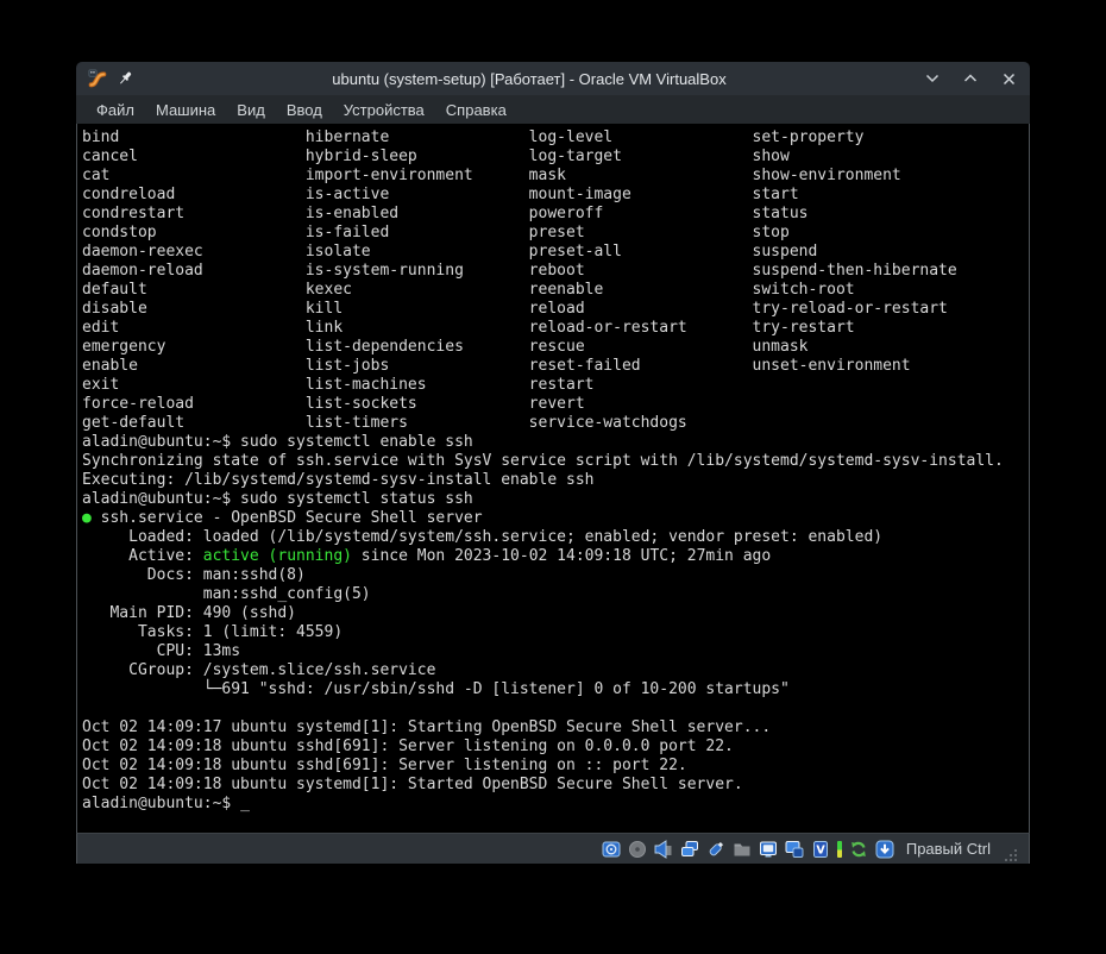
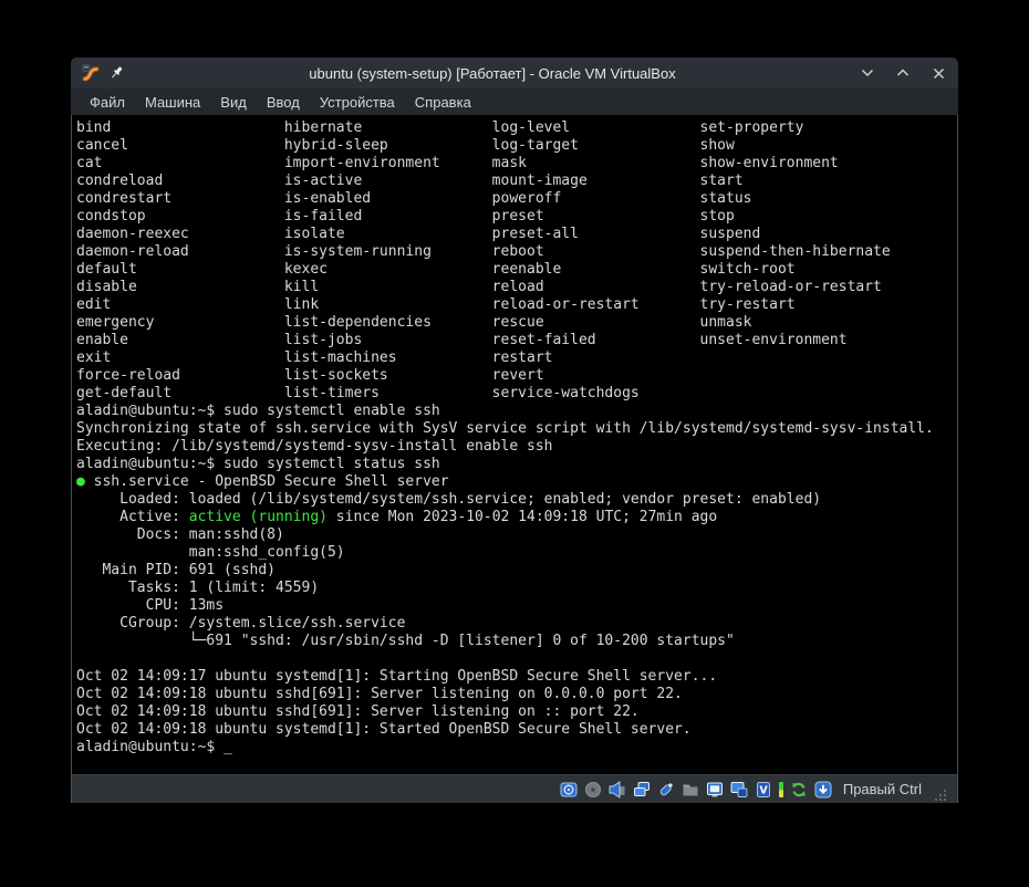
  ubuntu (system-setup) [Работает] - Oracle VM VirtualBox
  Файл
  Машина
  Вид
  Ввод
  Устройства
  Справка
  bind hibernate log-level set-property
  cancel hybrid-sleep log-target show
  cat import-environment mask show-environment
  condreload is-active mount-image start
  condrestart is-enabled poweroff status
  condstop is-failed preset stop
  daemon-reexec isolate preset-all suspend
  daemon-reload is-system-running reboot suspend-then-hibernate
  default kexec reenable switch-root
  disable kill reload try-reload-or-restart
  edit link reload-or-restart try-restart
  emergency list-dependencies rescue unmask
  enable list-jobs reset-failed unset-environment
  exit list-machines restart
  force-reload list-sockets revert
  get-default list-timers service-watchdogs
  aladin@ubuntu:~$ sudo systemctl enable ssh
  Synchronizing state of ssh.service with SysV service script with /lib/systemd/systemd-sysv-install.
  Executing: /lib/systemd/systemd-sysv-install enable ssh
  aladin@ubuntu:~$ sudo systemctl status ssh
  ● ssh.service - OpenBSD Secure Shell server
  Loaded: loaded (/lib/systemd/system/ssh.service; enabled; vendor preset: enabled)
  Active: active (running) since Mon 2023-10-02 14:09:18 UTC; 27min ago
  Docs: man:sshd(8)
  man:sshd_config(5)
- Main PID: 490 (sshd)
+ Main PID: 691 (sshd)
  Tasks: 1 (limit: 4559)
  CPU: 13ms
  CGroup: /system.slice/ssh.service
  └─691 "sshd: /usr/sbin/sshd -D [listener] 0 of 10-200 startups"
  Oct 02 14:09:17 ubuntu systemd[1]: Starting OpenBSD Secure Shell server...
  Oct 02 14:09:18 ubuntu sshd[691]: Server listening on 0.0.0.0 port 22.
  Oct 02 14:09:18 ubuntu sshd[691]: Server listening on :: port 22.
  Oct 02 14:09:18 ubuntu systemd[1]: Started OpenBSD Secure Shell server.
  aladin@ubuntu:~$ _
  V
  Правый Ctrl
